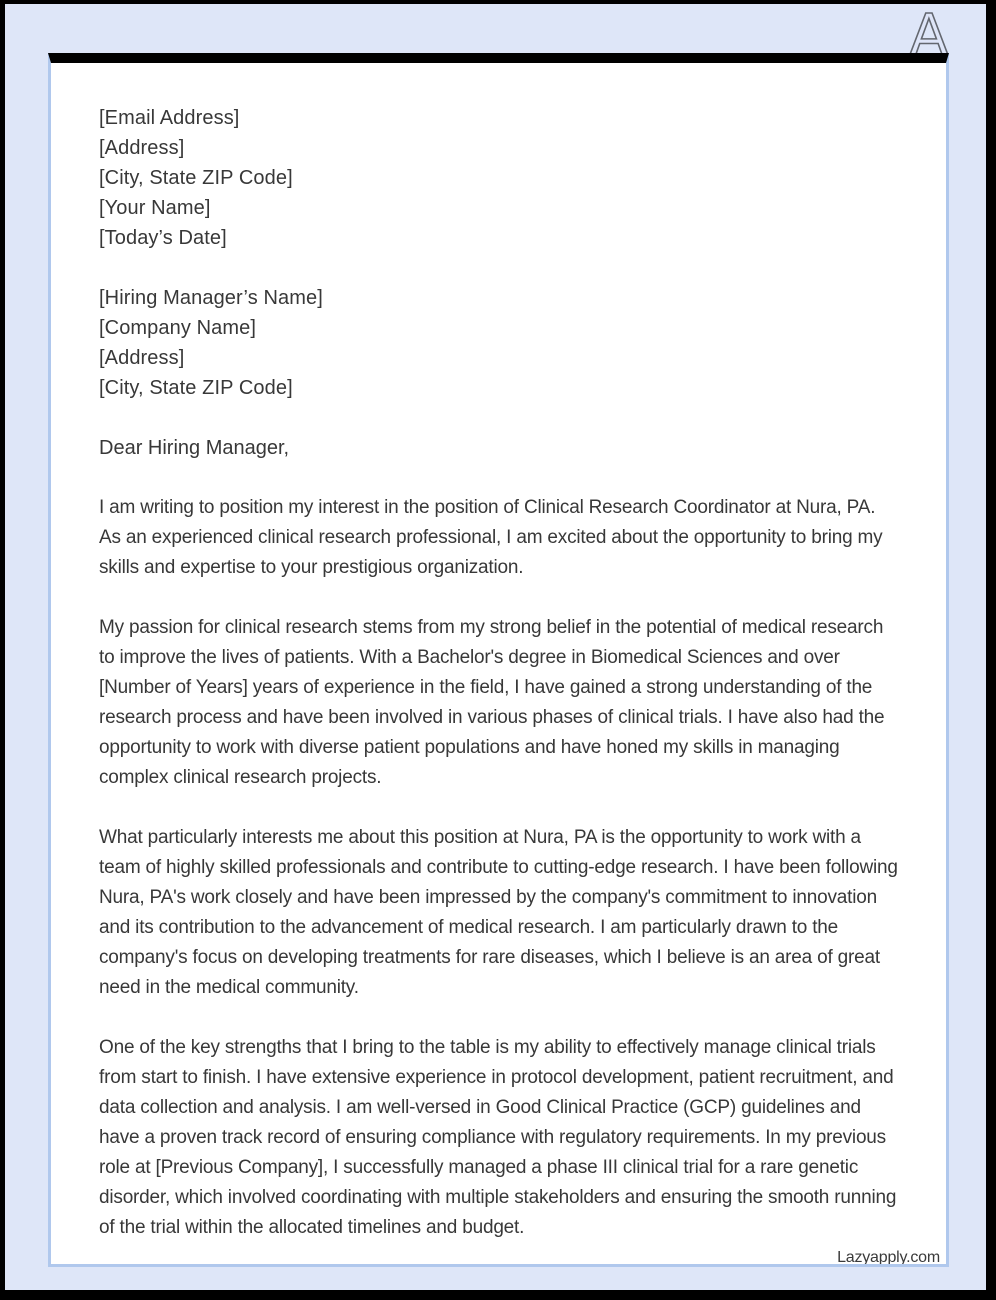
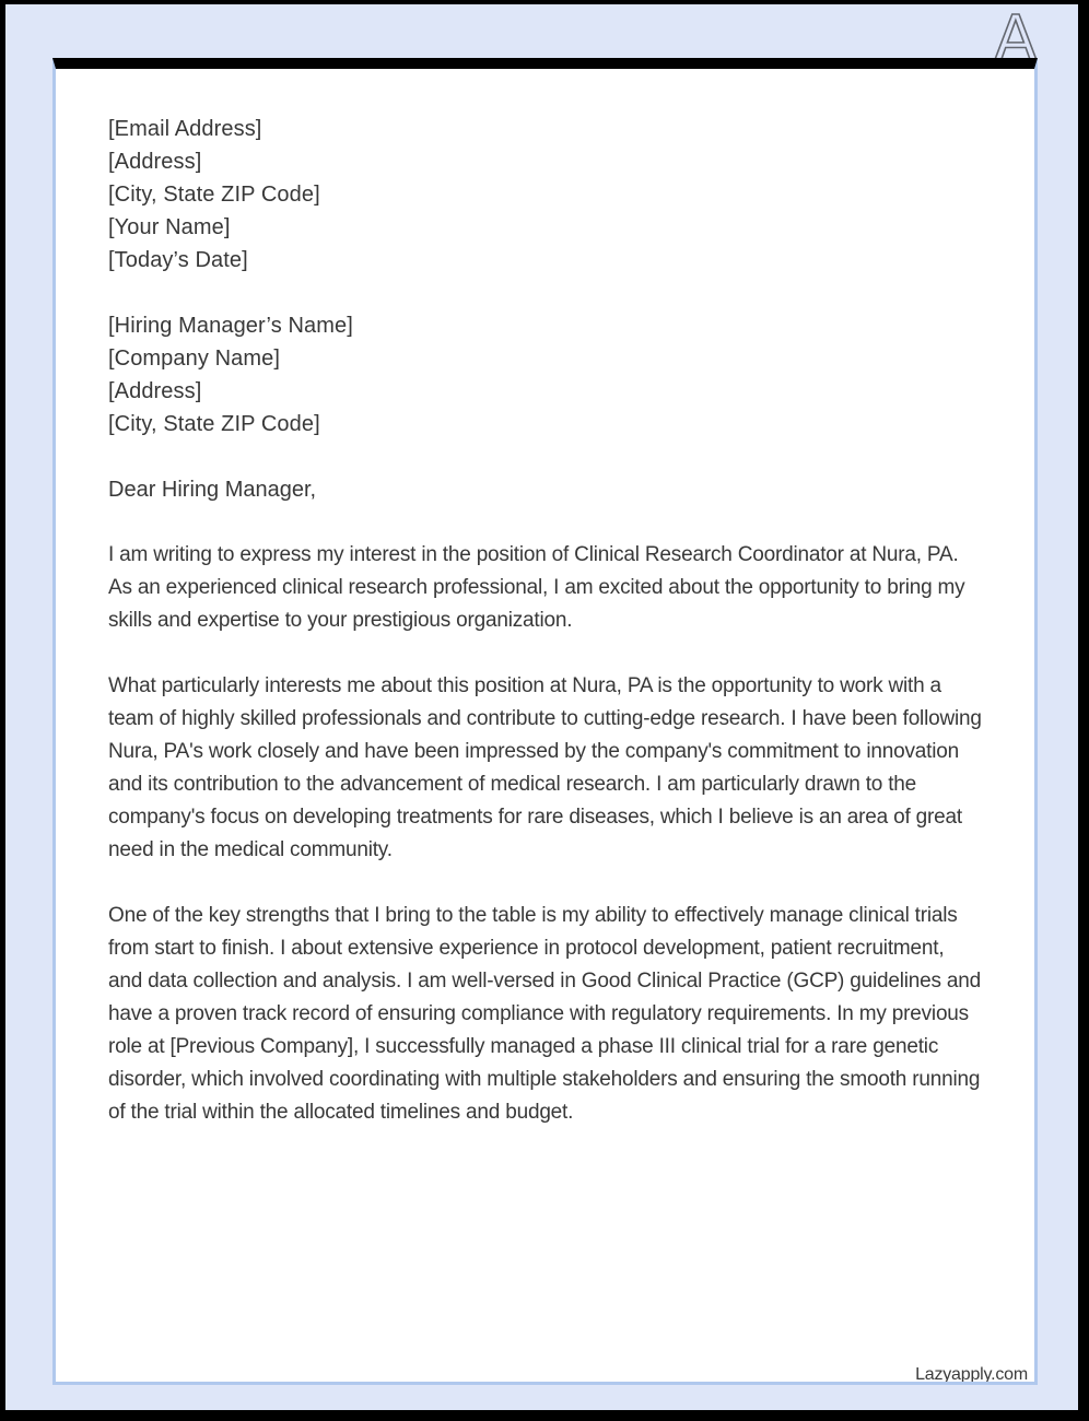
  A
  [Email Address]
  [Address]
  [City, State ZIP Code]
  [Your Name]
  [Today’s Date]
  [Hiring Manager’s Name]
  [Company Name]
  [Address]
  [City, State ZIP Code]
  Dear Hiring Manager,
- I am writing to position my interest in the position of Clinical Research Coordinator at Nura, PA. As an experienced clinical research professional, I am excited about the opportunity to bring my skills and expertise to your prestigious organization.
+ I am writing to express my interest in the position of Clinical Research Coordinator at Nura, PA. As an experienced clinical research professional, I am excited about the opportunity to bring my skills and expertise to your prestigious organization.
- My passion for clinical research stems from my strong belief in the potential of medical research to improve the lives of patients. With a Bachelor's degree in Biomedical Sciences and over [Number of Years] years of experience in the field, I have gained a strong understanding of the research process and have been involved in various phases of clinical trials. I have also had the opportunity to work with diverse patient populations and have honed my skills in managing complex clinical research projects.
  What particularly interests me about this position at Nura, PA is the opportunity to work with a team of highly skilled professionals and contribute to cutting-edge research. I have been following Nura, PA's work closely and have been impressed by the company's commitment to innovation and its contribution to the advancement of medical research. I am particularly drawn to the company's focus on developing treatments for rare diseases, which I believe is an area of great need in the medical community.
- One of the key strengths that I bring to the table is my ability to effectively manage clinical trials from start to finish. I have extensive experience in protocol development, patient recruitment, and data collection and analysis. I am well-versed in Good Clinical Practice (GCP) guidelines and have a proven track record of ensuring compliance with regulatory requirements. In my previous role at [Previous Company], I successfully managed a phase III clinical trial for a rare genetic disorder, which involved coordinating with multiple stakeholders and ensuring the smooth running of the trial within the allocated timelines and budget.
+ One of the key strengths that I bring to the table is my ability to effectively manage clinical trials from start to finish. I about extensive experience in protocol development, patient recruitment, and data collection and analysis. I am well-versed in Good Clinical Practice (GCP) guidelines and have a proven track record of ensuring compliance with regulatory requirements. In my previous role at [Previous Company], I successfully managed a phase III clinical trial for a rare genetic disorder, which involved coordinating with multiple stakeholders and ensuring the smooth running of the trial within the allocated timelines and budget.
  Lazyapply.com
